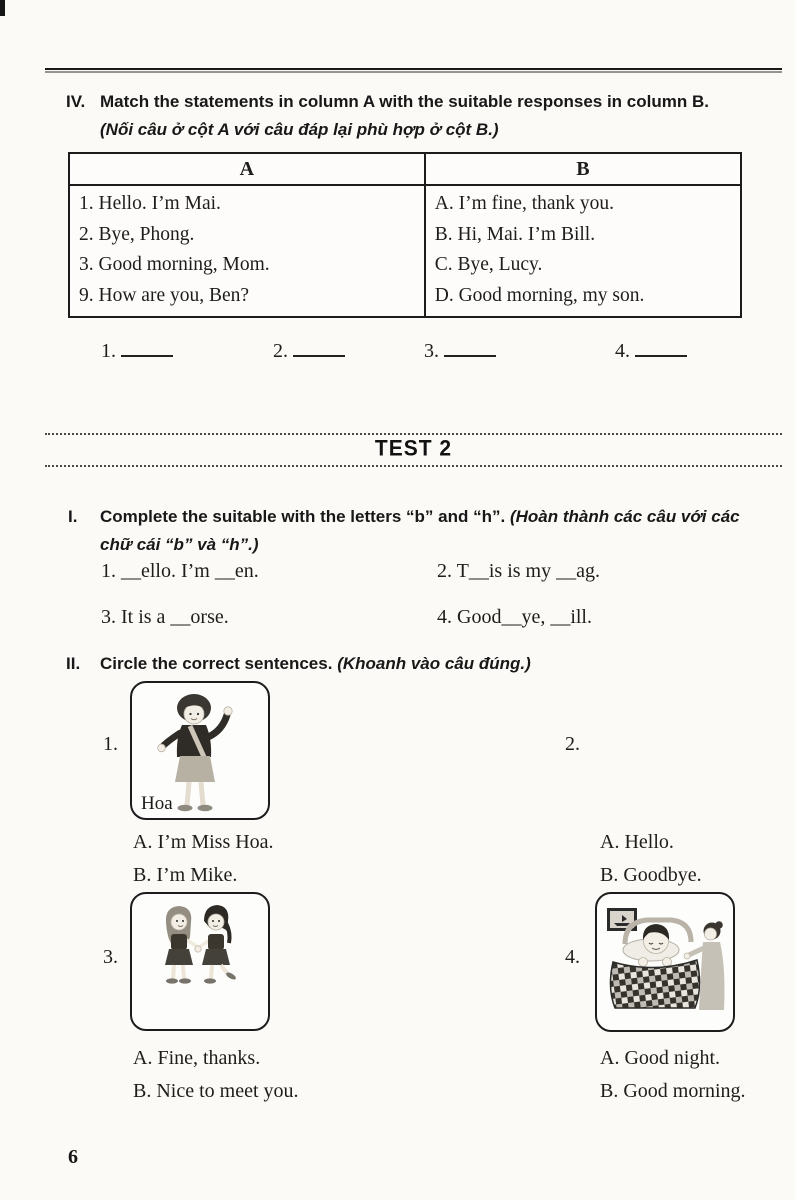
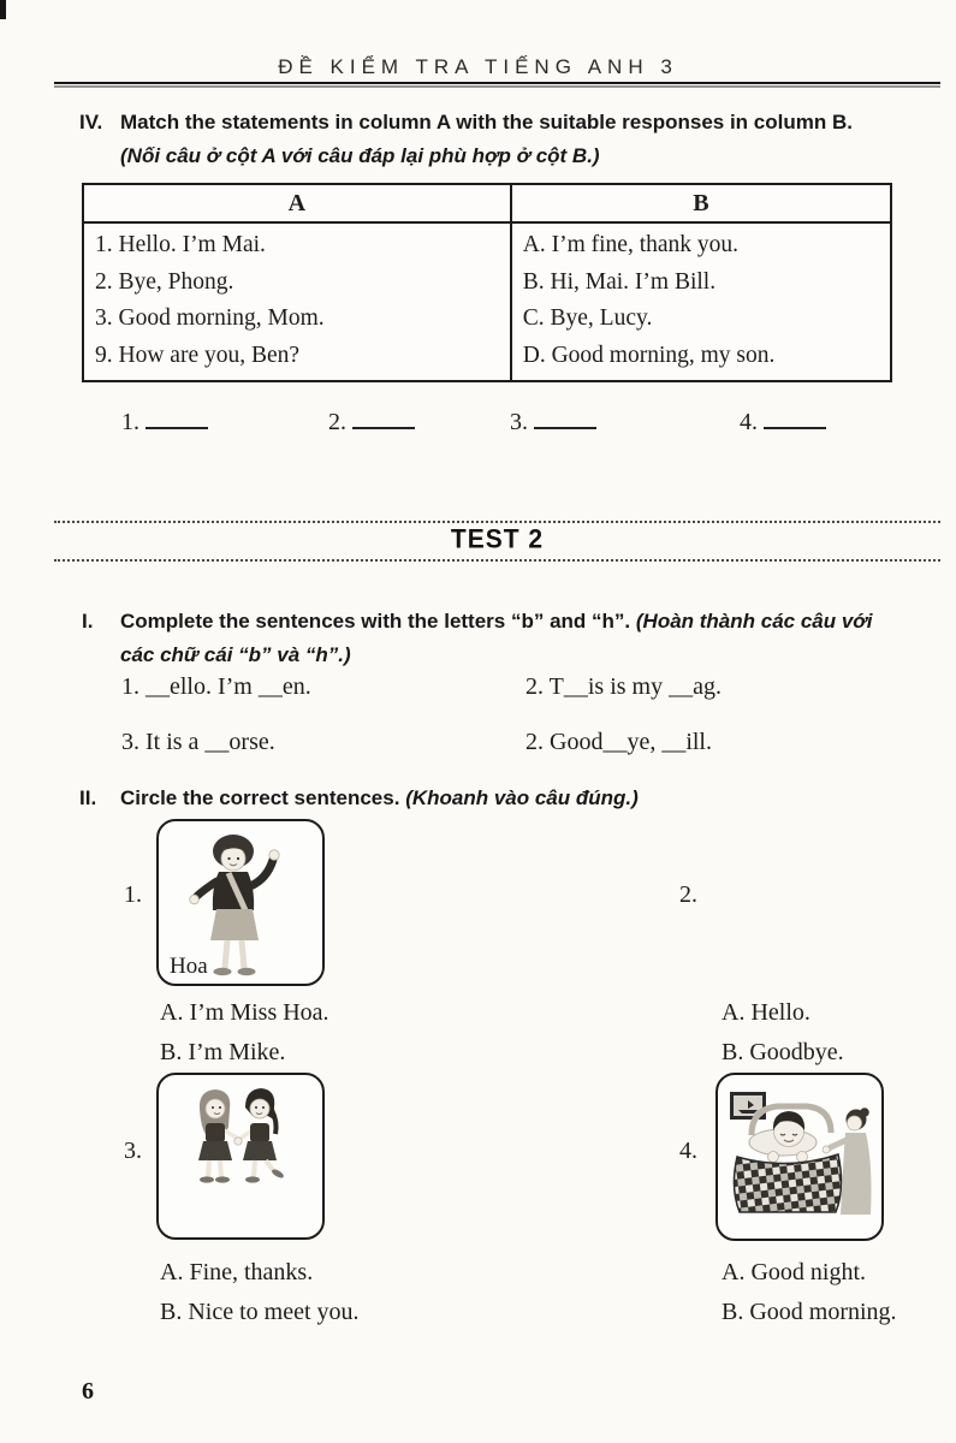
+ ĐỀ KIỂM TRA TIẾNG ANH 3
  IV.
  Match the statements in column A with the suitable responses in column B.
  (Nối câu ở cột A với câu đáp lại phù hợp ở cột B.)
  A
  B
  1. Hello. I’m Mai.
  2. Bye, Phong.
  3. Good morning, Mom.
  9. How are you, Ben?
  A. I’m fine, thank you.
  B. Hi, Mai. I’m Bill.
  C. Bye, Lucy.
  D. Good morning, my son.
  1.
  2.
  3.
  4.
  TEST 2
  I.
- Complete the suitable with the letters “b” and “h”. (Hoàn thành các câu với các chữ cái “b” và “h”.)
+ Complete the sentences with the letters “b” and “h”. (Hoàn thành các câu với các chữ cái “b” và “h”.)
  1. __ello. I’m __en.
  2. T__is is my __ag.
  3. It is a __orse.
- 4. Good__ye, __ill.
+ 2. Good__ye, __ill.
  II.
  Circle the correct sentences. (Khoanh vào câu đúng.)
  1.
  Hoa
  A. I’m Miss Hoa.
  B. I’m Mike.
  2.
  A. Hello.
  B. Goodbye.
  3.
  A. Fine, thanks.
  B. Nice to meet you.
  4.
  A. Good night.
  B. Good morning.
  6
